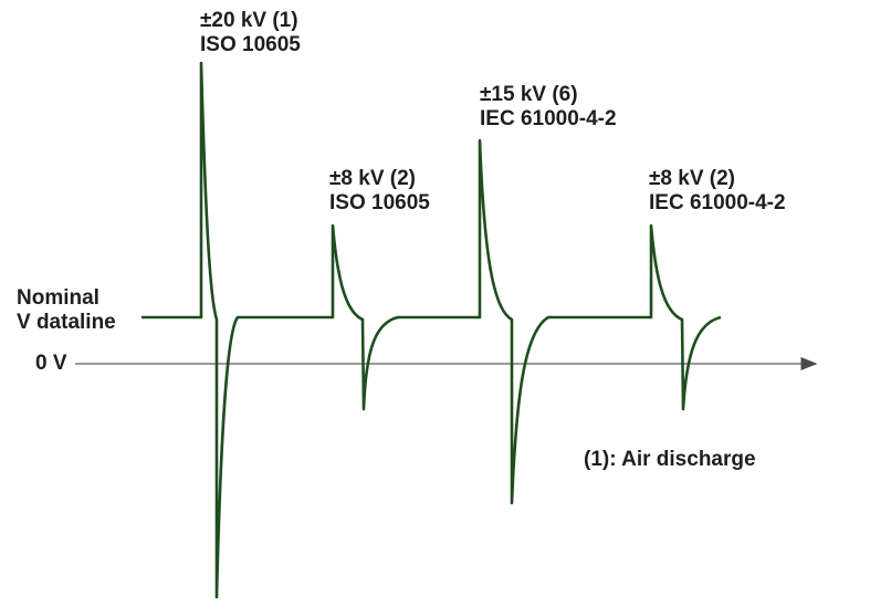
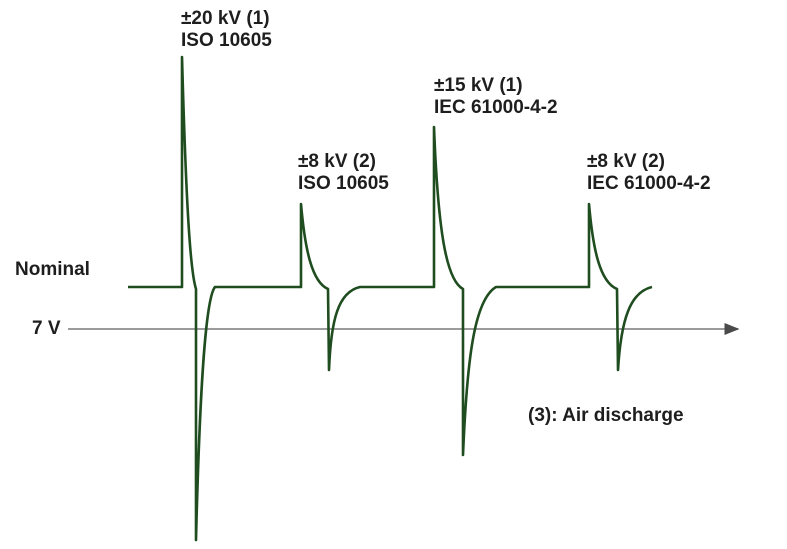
  ±20 kV (1)
  ISO 10605
  ±8 kV (2)
  ISO 10605
- ±15 kV (6)
+ ±15 kV (1)
  IEC 61000-4-2
  ±8 kV (2)
  IEC 61000-4-2
  Nominal
- V dataline
- 0 V
+ 7 V
- (1): Air discharge
+ (3): Air discharge
